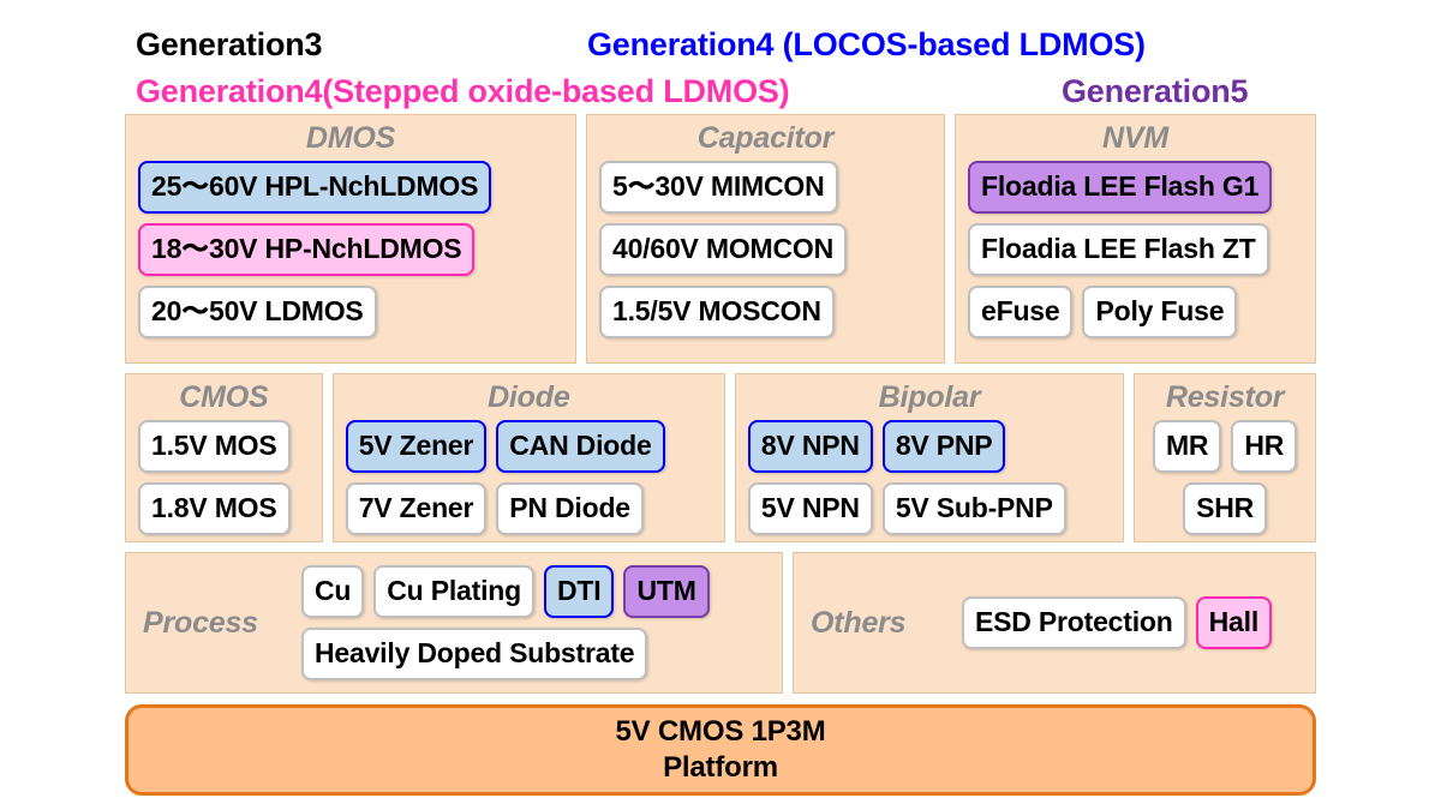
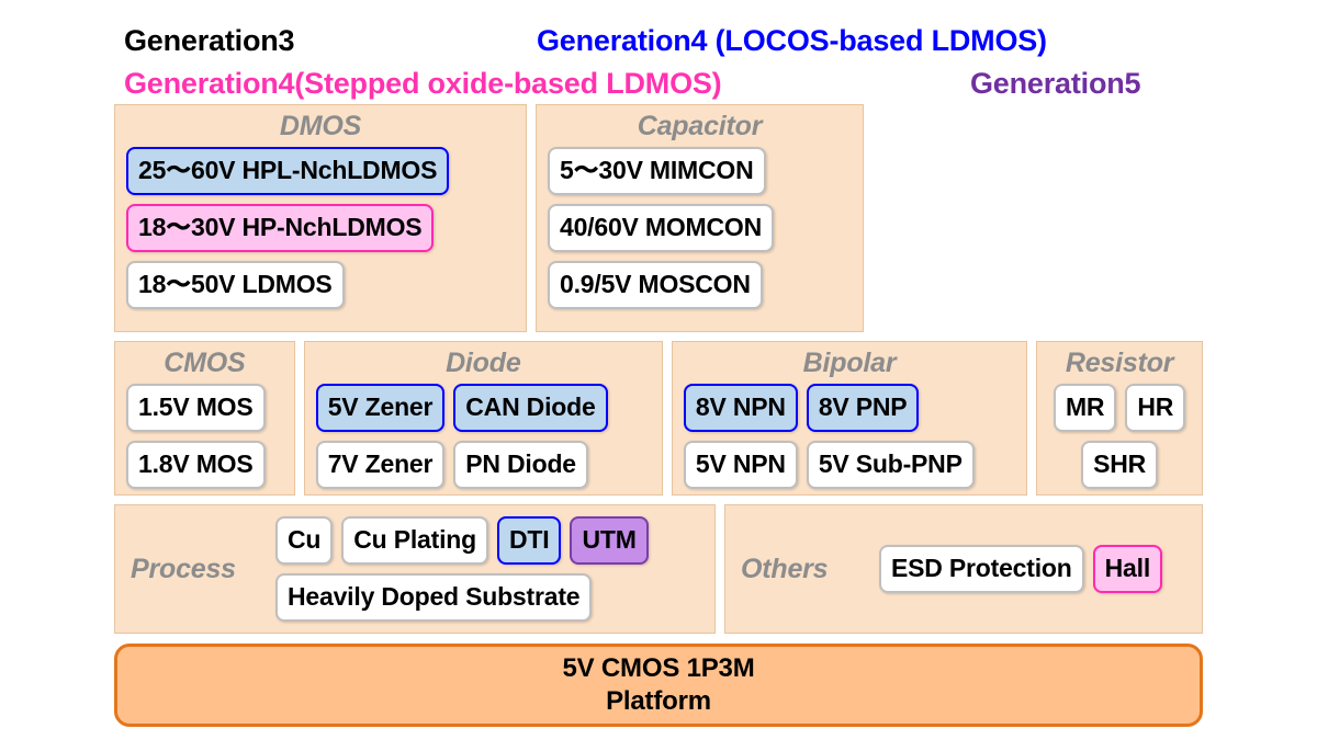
  Generation3
  Generation4 (LOCOS-based LDMOS)
  Generation4(Stepped oxide-based LDMOS)
  Generation5
  DMOS
  25〜60V HPL-NchLDMOS
  18〜30V HP-NchLDMOS
- 20〜50V LDMOS
+ 18〜50V LDMOS
  Capacitor
  5〜30V MIMCON
  40/60V MOMCON
- 1.5/5V MOSCON
+ 0.9/5V MOSCON
- NVM
- Floadia LEE Flash G1
- Floadia LEE Flash ZT
- eFuse
- Poly Fuse
  CMOS
  1.5V MOS
  1.8V MOS
  Diode
  5V Zener
  CAN Diode
  7V Zener
  PN Diode
  Bipolar
  8V NPN
  8V PNP
  5V NPN
  5V Sub-PNP
  Resistor
  MR
  HR
  SHR
  Process
  Cu
  Cu Plating
  DTI
  UTM
  Heavily Doped Substrate
  Others
  ESD Protection
  Hall
  5V CMOS 1P3M
  Platform
